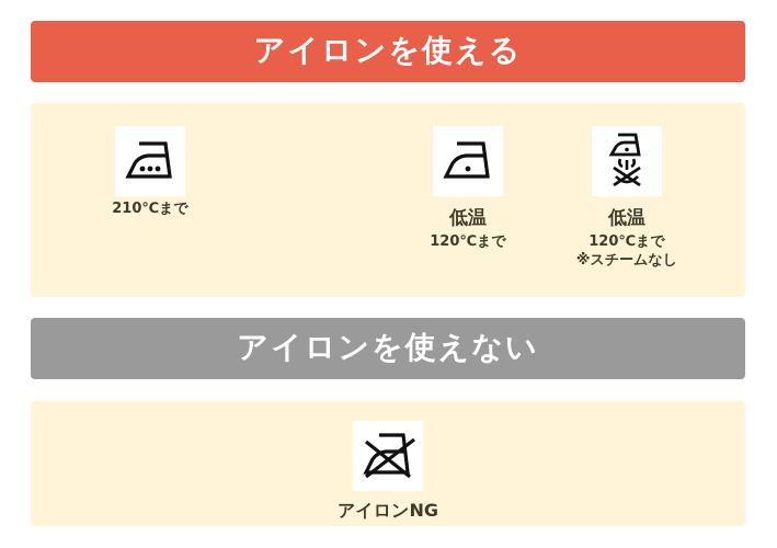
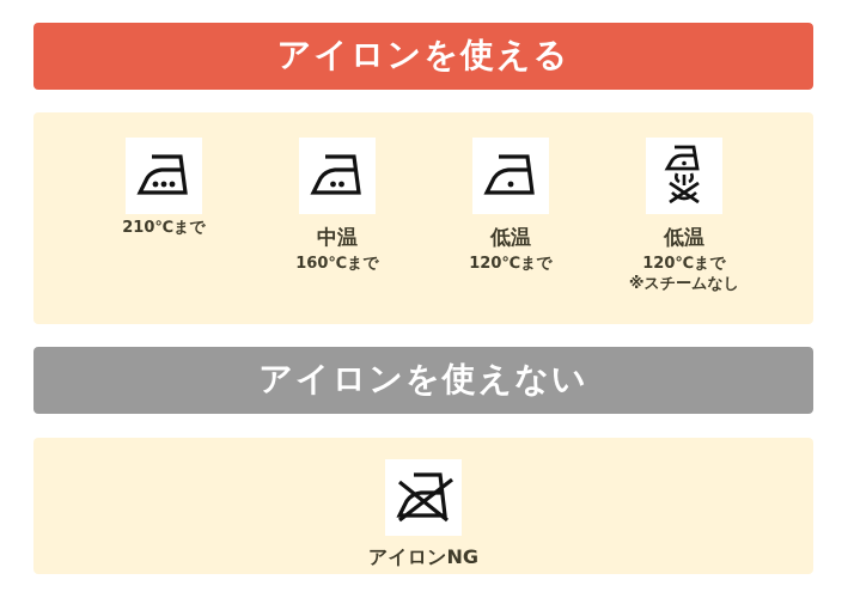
  アイロンを使える
  210℃まで
+ 中温
+ 160℃まで
  低温
  120℃まで
  低温
  120℃まで
  ※スチームなし
  アイロンを使えない
  アイロンNG
